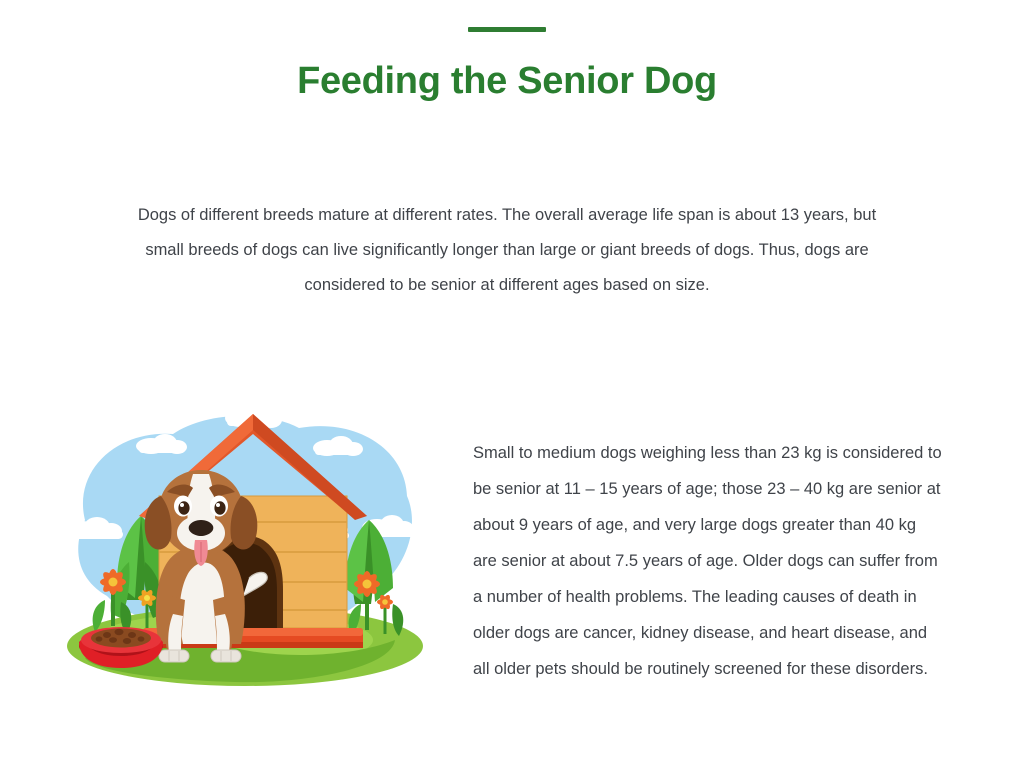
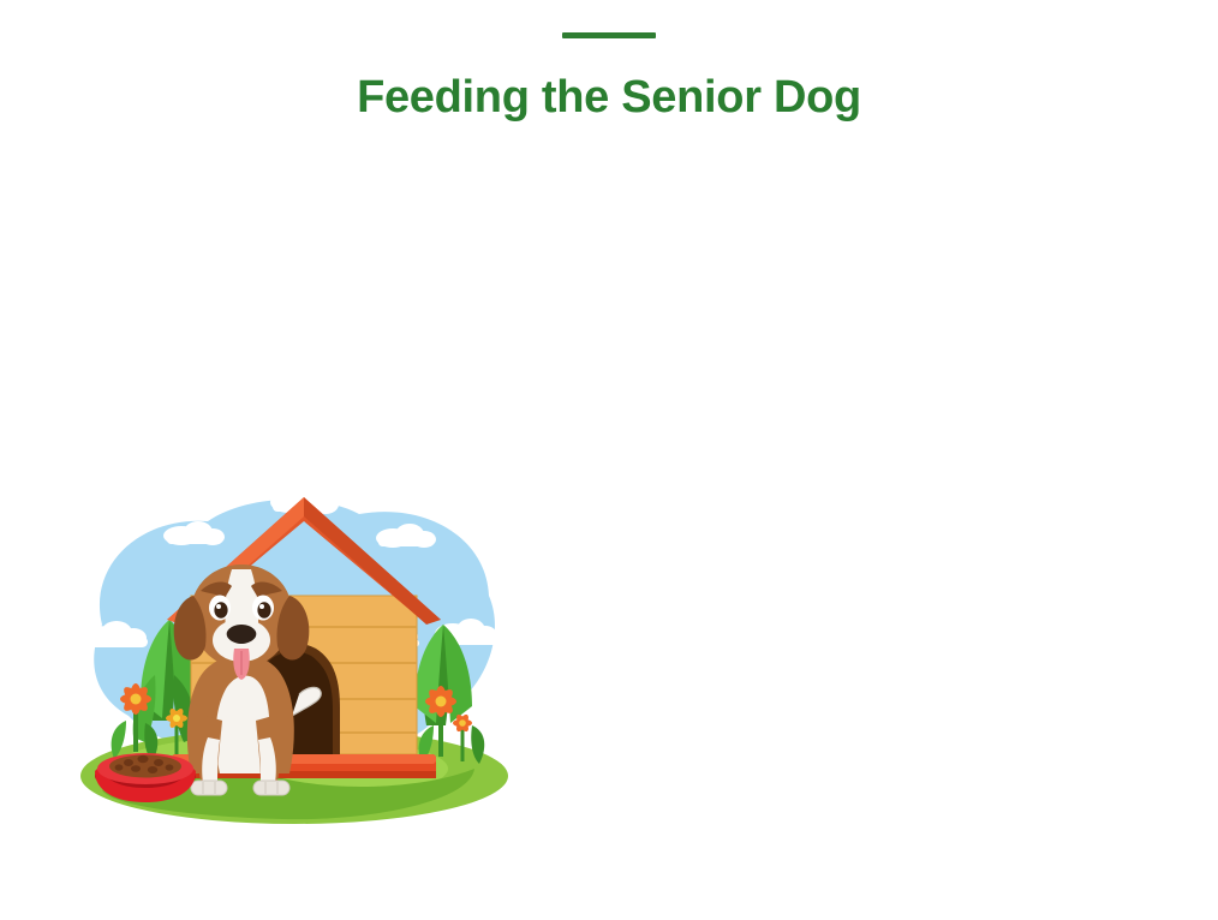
  Feeding the Senior Dog
- Dogs of different breeds mature at different rates. The overall average life span is about 13 years, but small breeds of dogs can live significantly longer than large or giant breeds of dogs. Thus, dogs are considered to be senior at different ages based on size.
- Small to medium dogs weighing less than 23 kg is considered to be senior at 11 – 15 years of age; those 23 – 40 kg are senior at about 9 years of age, and very large dogs greater than 40 kg are senior at about 7.5 years of age. Older dogs can suffer from a number of health problems. The leading causes of death in older dogs are cancer, kidney disease, and heart disease, and all older pets should be routinely screened for these disorders.
